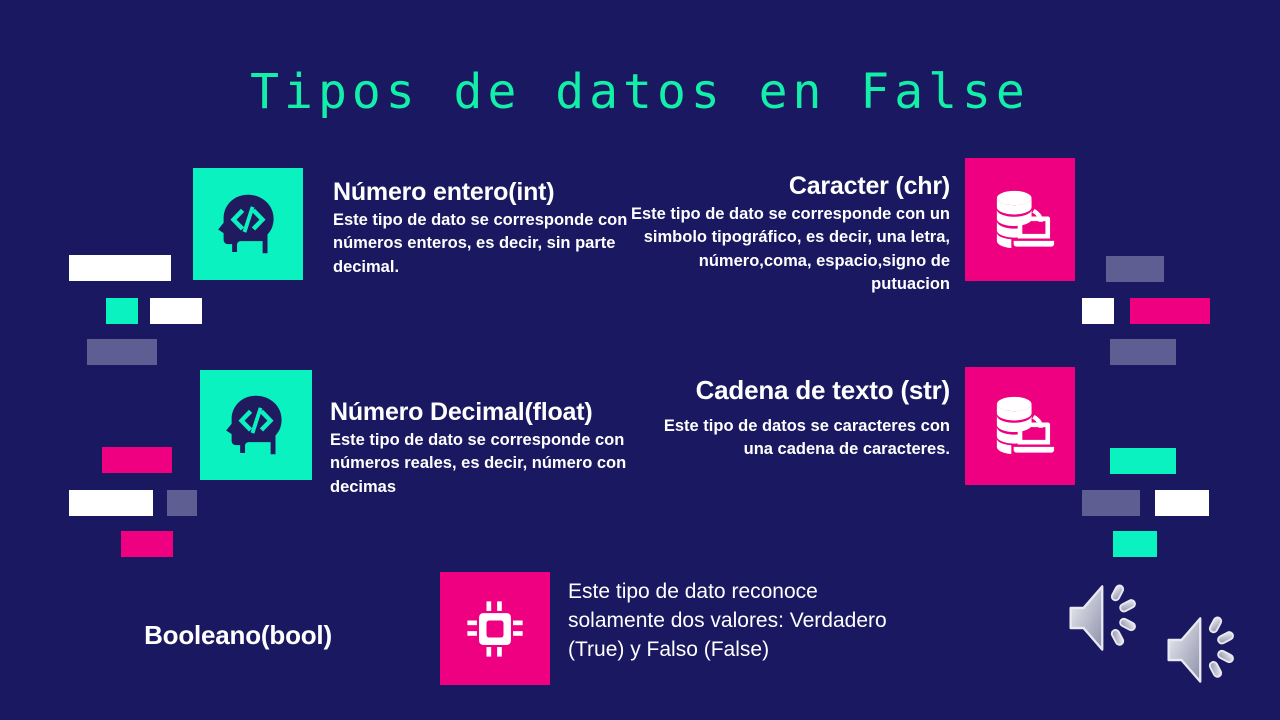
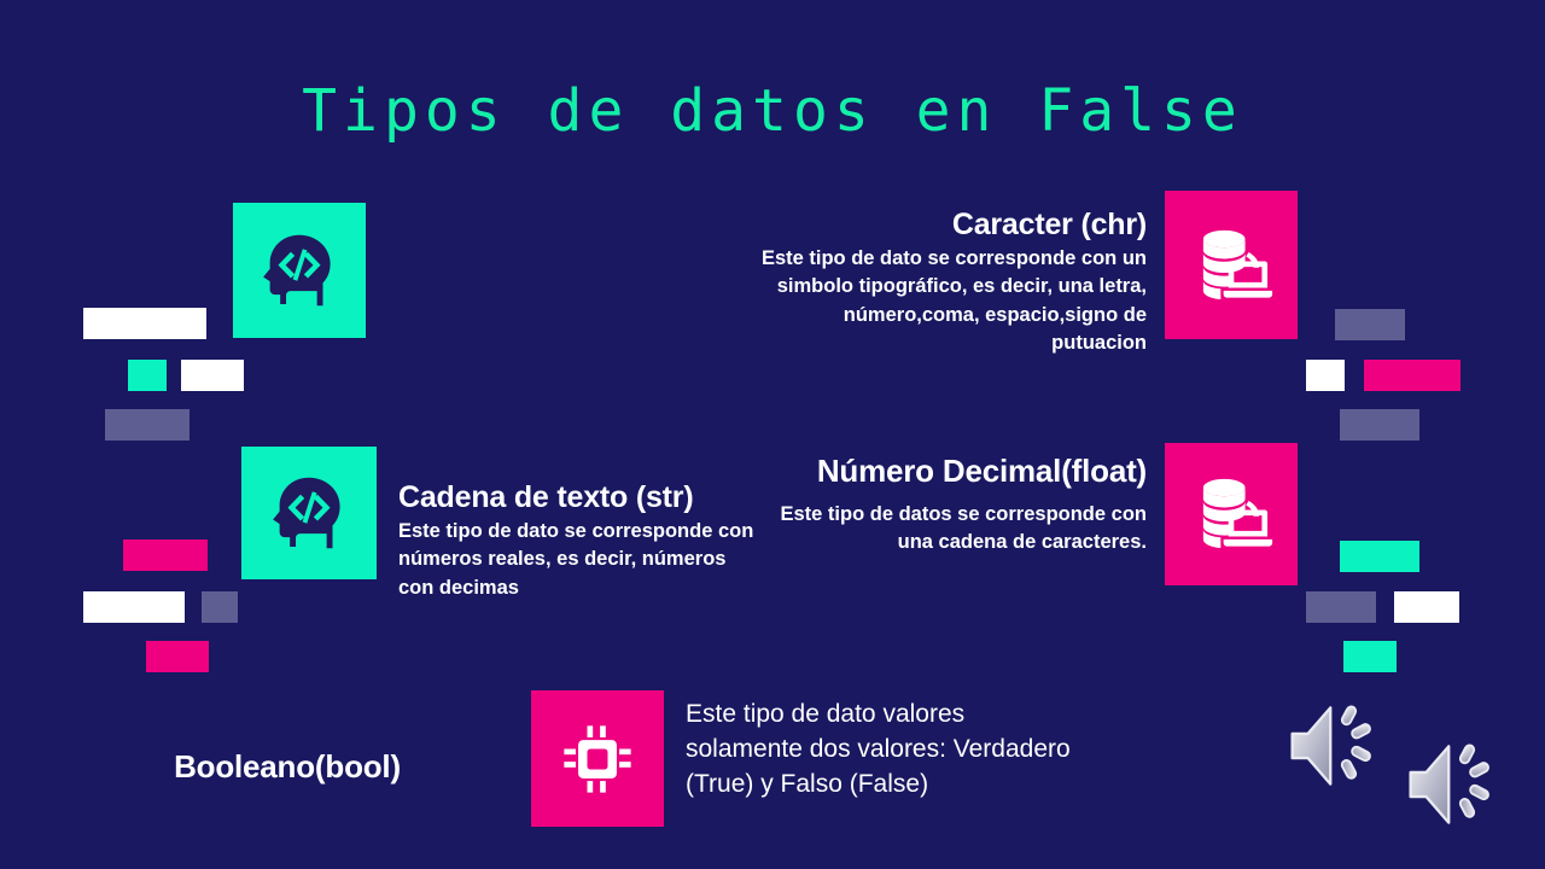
  Tipos de datos en False
- Número entero(int)
- Este tipo de dato se corresponde con números enteros, es decir, sin parte decimal.
  Caracter (chr)
  Este tipo de dato se corresponde con un simbolo tipográfico, es decir, una letra, número,coma, espacio,signo de putuacion
- Número Decimal(float)
+ Cadena de texto (str)
- Este tipo de dato se corresponde con números reales, es decir, número con decimas
+ Este tipo de dato se corresponde con números reales, es decir, números con decimas
- Cadena de texto (str)
+ Número Decimal(float)
- Este tipo de datos se caracteres con una cadena de caracteres.
+ Este tipo de datos se corresponde con una cadena de caracteres.
  Booleano(bool)
- Este tipo de dato reconoce solamente dos valores: Verdadero (True) y Falso (False)
+ Este tipo de dato valores solamente dos valores: Verdadero (True) y Falso (False)
